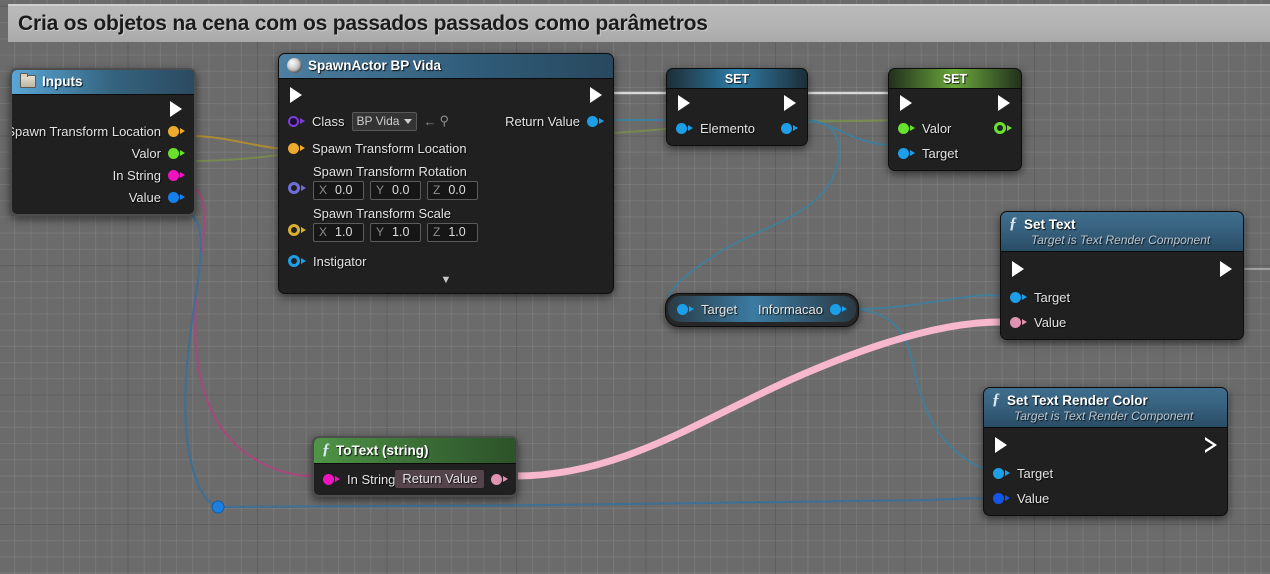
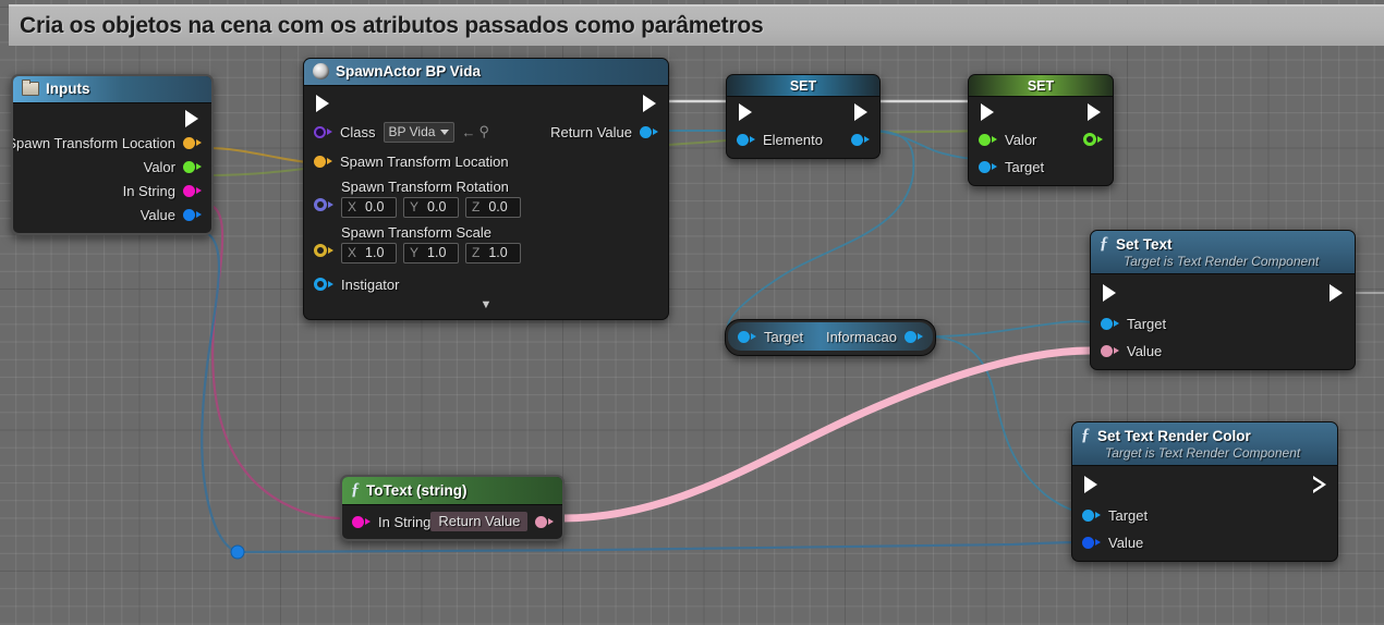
- Cria os objetos na cena com os passados passados como parâmetros
+ Cria os objetos na cena com os atributos passados como parâmetros
  Inputs
  pawn Transform Location
  Valor
  In String
  Value
  SpawnActor BP Vida
  Class
  BP Vida
  ←
  ⚲
  Return Value
  Spawn Transform Location
  Spawn Transform Rotation
  X
  0.0
  Y
  0.0
  Z
  0.0
  Spawn Transform Scale
  X
  1.0
  Y
  1.0
  Z
  1.0
  Instigator
  ▼
  SET
  Elemento
  SET
  Valor
  Target
  Target
  Informacao
  ƒ
  Set Text
  Target is Text Render Component
  Target
  Value
  ƒ
  Set Text Render Color
  Target is Text Render Component
  Target
  Value
  ƒ
  ToText (string)
  In String
  Return Value
